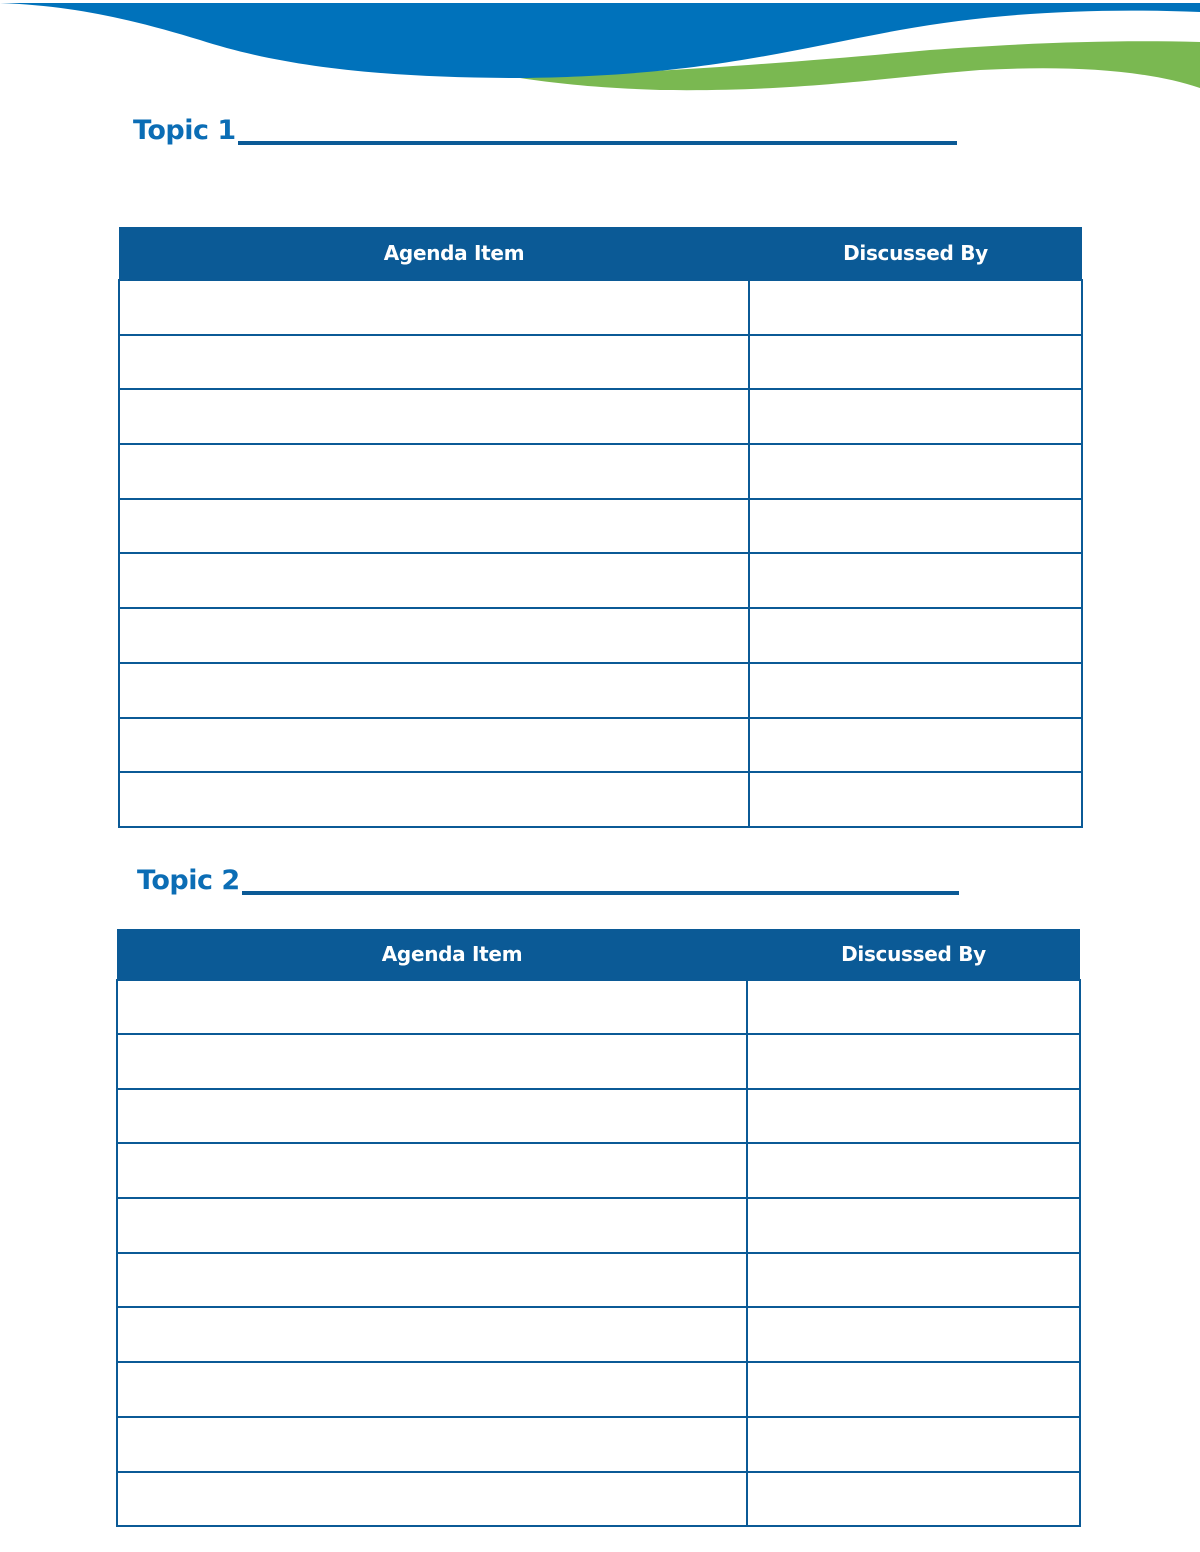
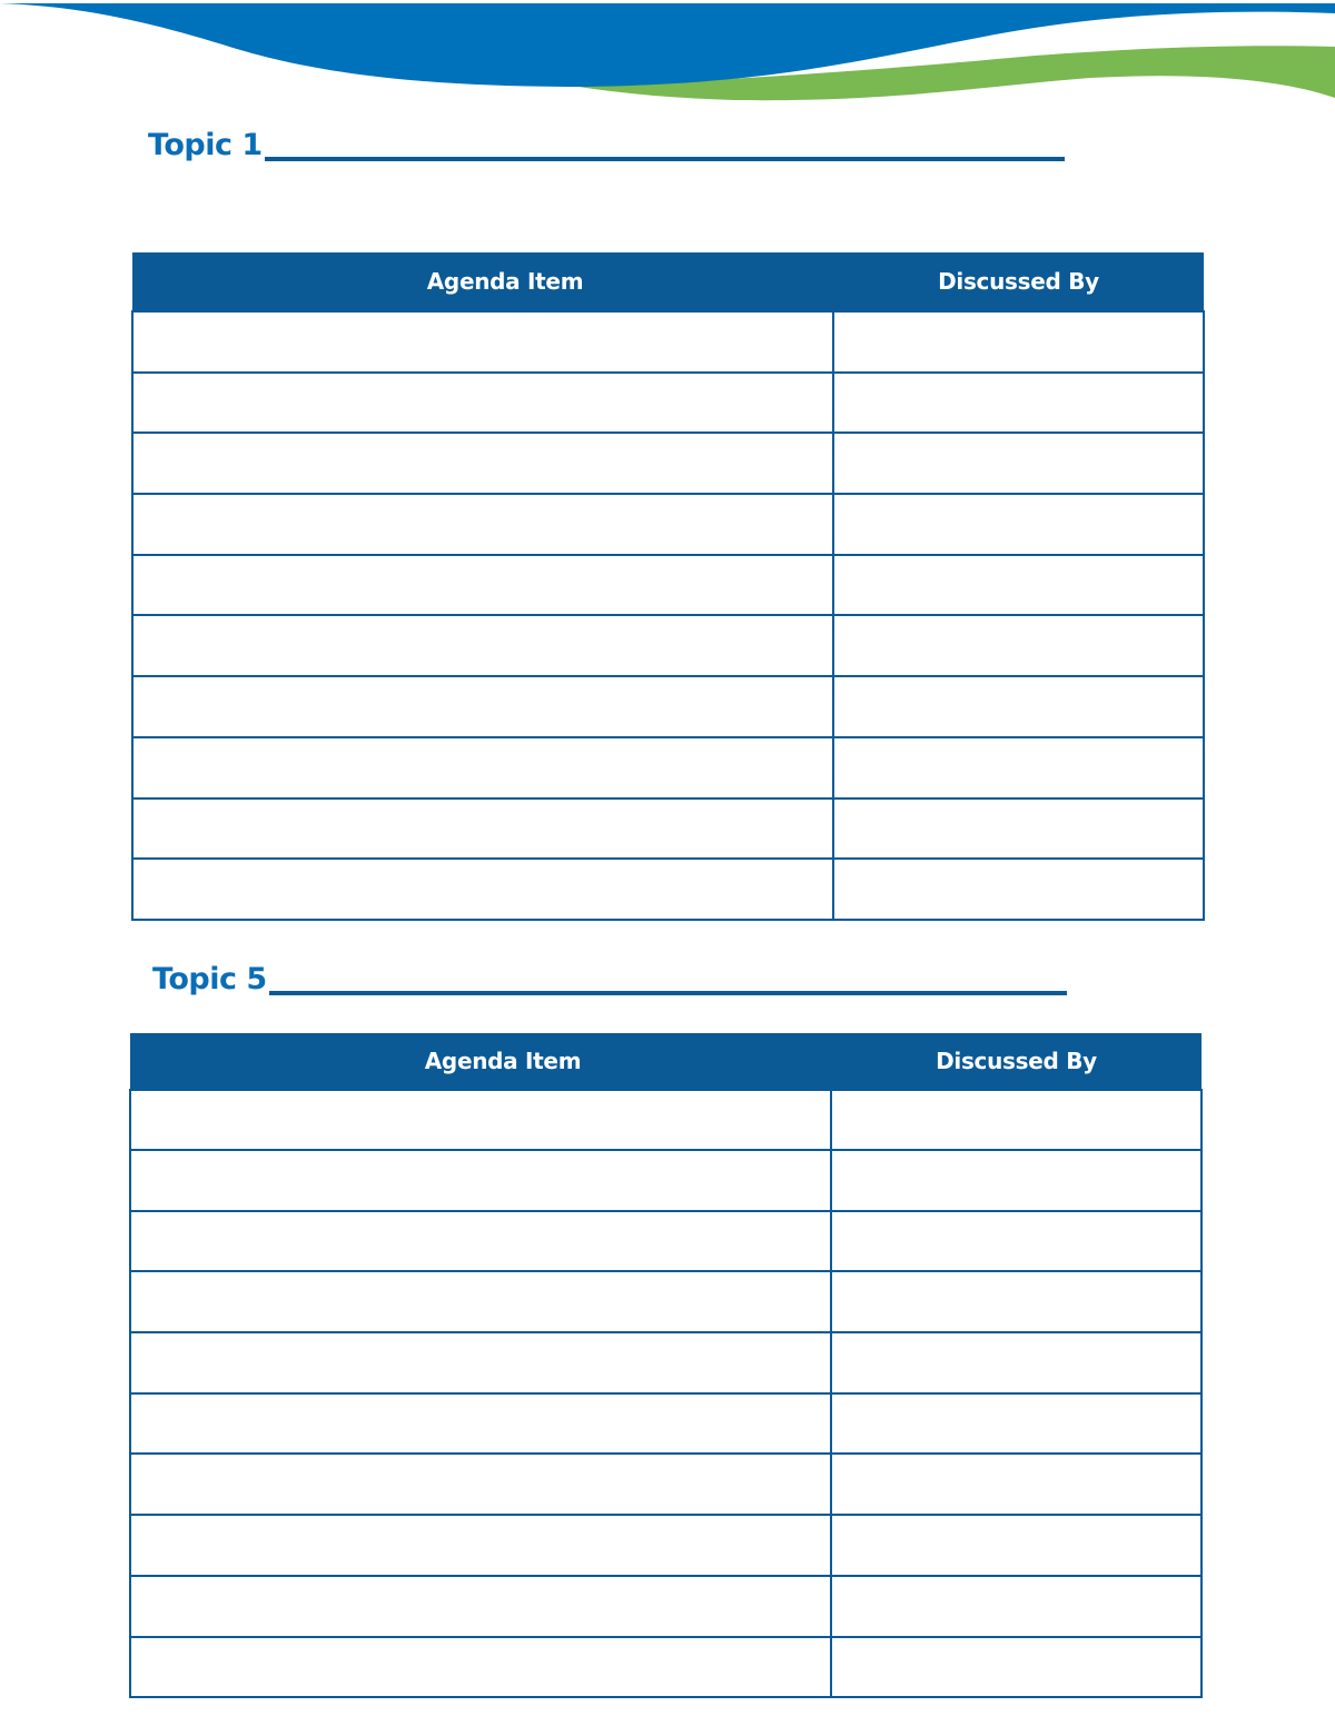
  Topic 1
  Agenda Item	Discussed By
- Topic 2
+ Topic 5
  Agenda Item	Discussed By
